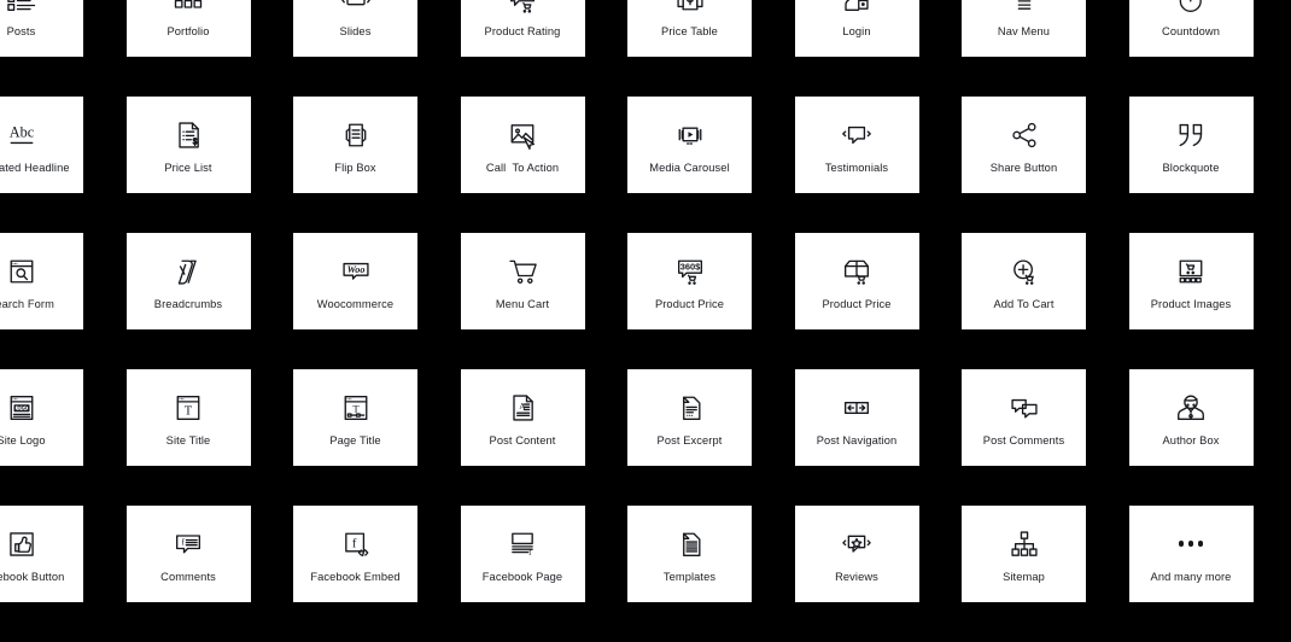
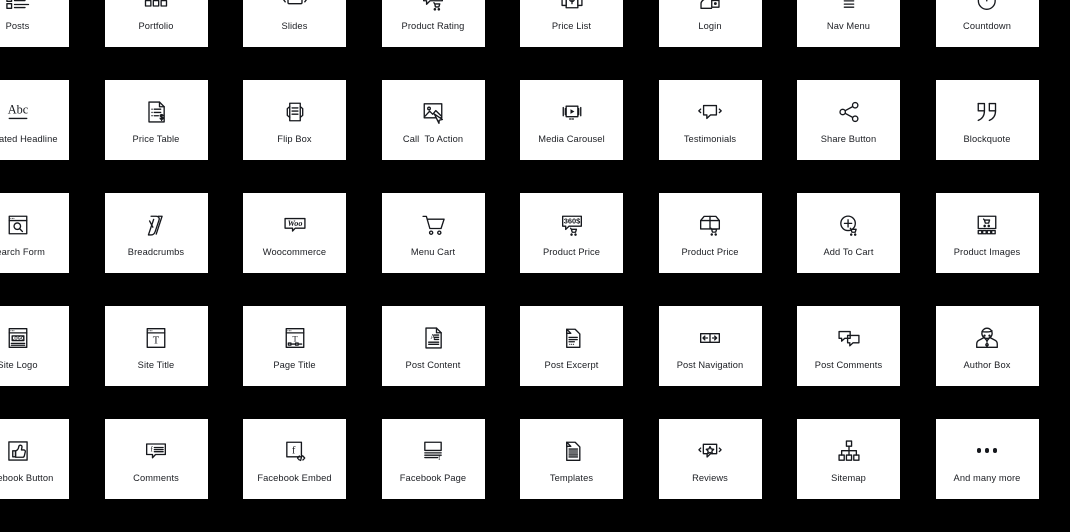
  Posts
  Portfolio
  Slides
  Product Rating
- Price Table
+ Price List
  Login
  Nav Menu
  Countdown
  Abc
  ated Headline
- Price List
+ Price Table
  Flip Box
  Call To Action
  Media Carousel
  Testimonials
  Share Button
  Blockquote
  arch Form
  Breadcrumbs
  Woo
  Woocommerce
  Menu Cart
  360$
  Product Price
  Product Price
  Add To Cart
  Product Images
  Site Logo
  T
  Site Title
  T
  Page Title
  A
  Post Content
  Post Excerpt
  Post Navigation
  Post Comments
  Author Box
  ebook Button
  f
  Comments
  f
  Facebook Embed
  f
  Facebook Page
  Templates
  Reviews
  Sitemap
  And many more
